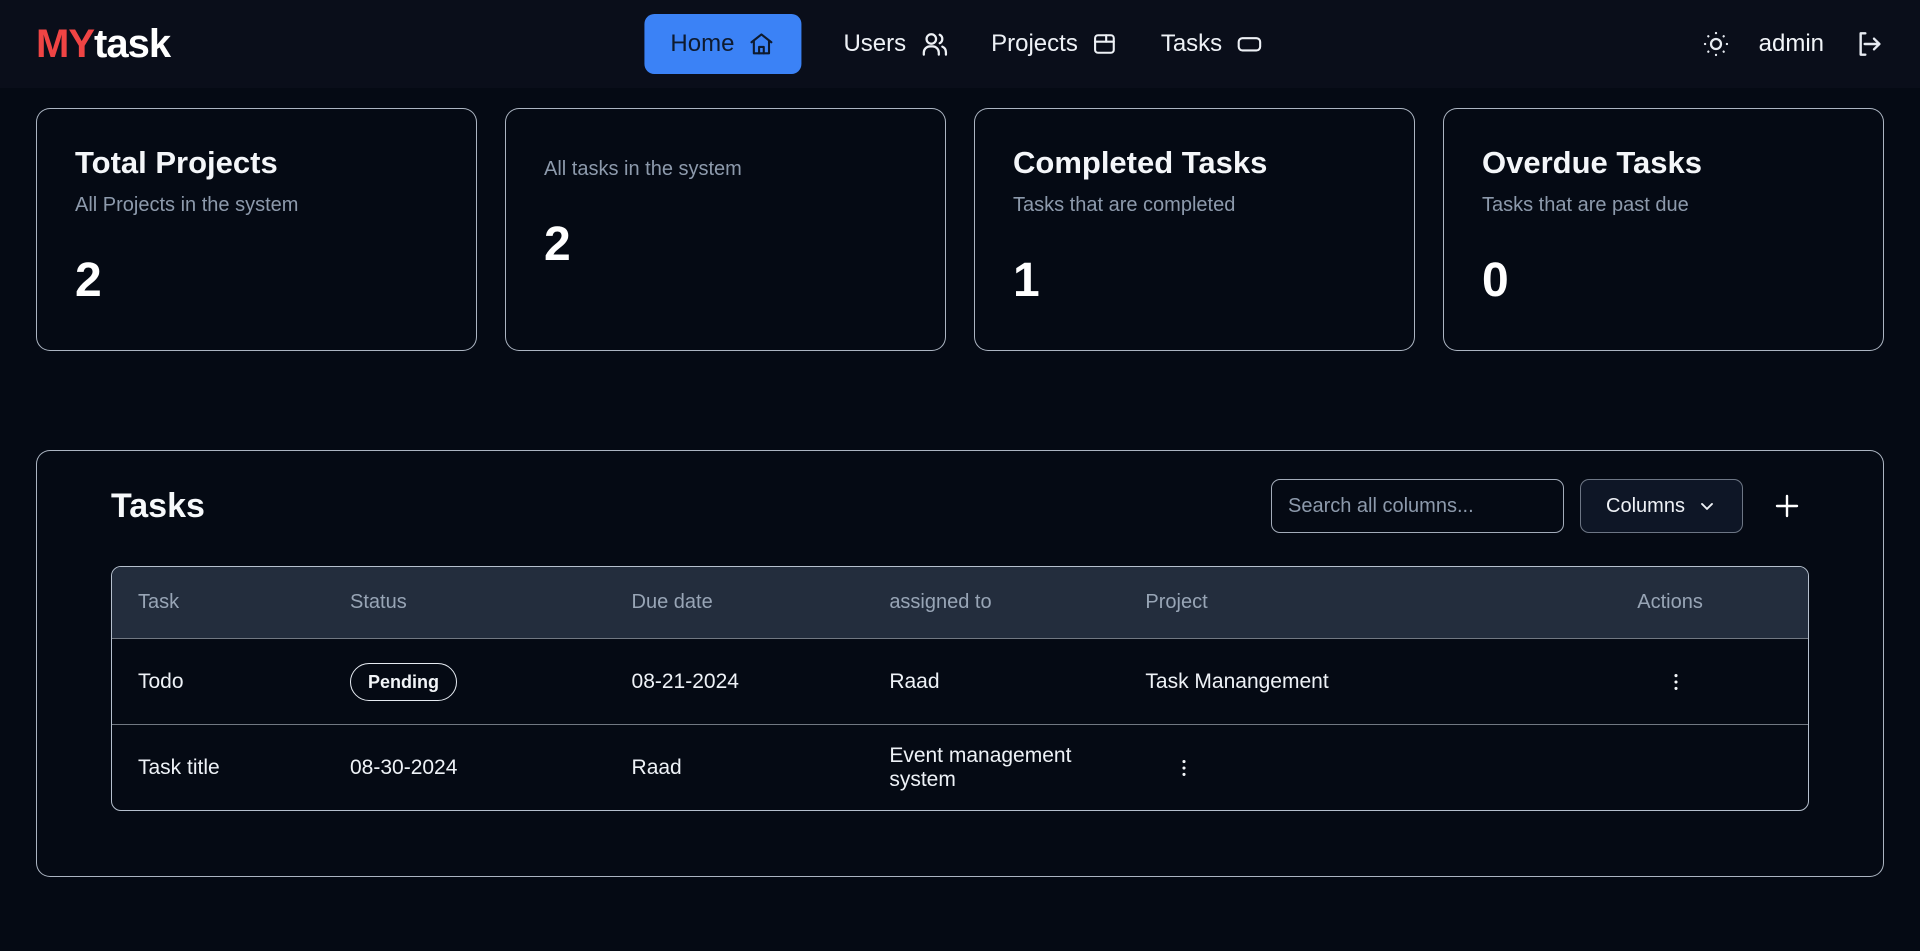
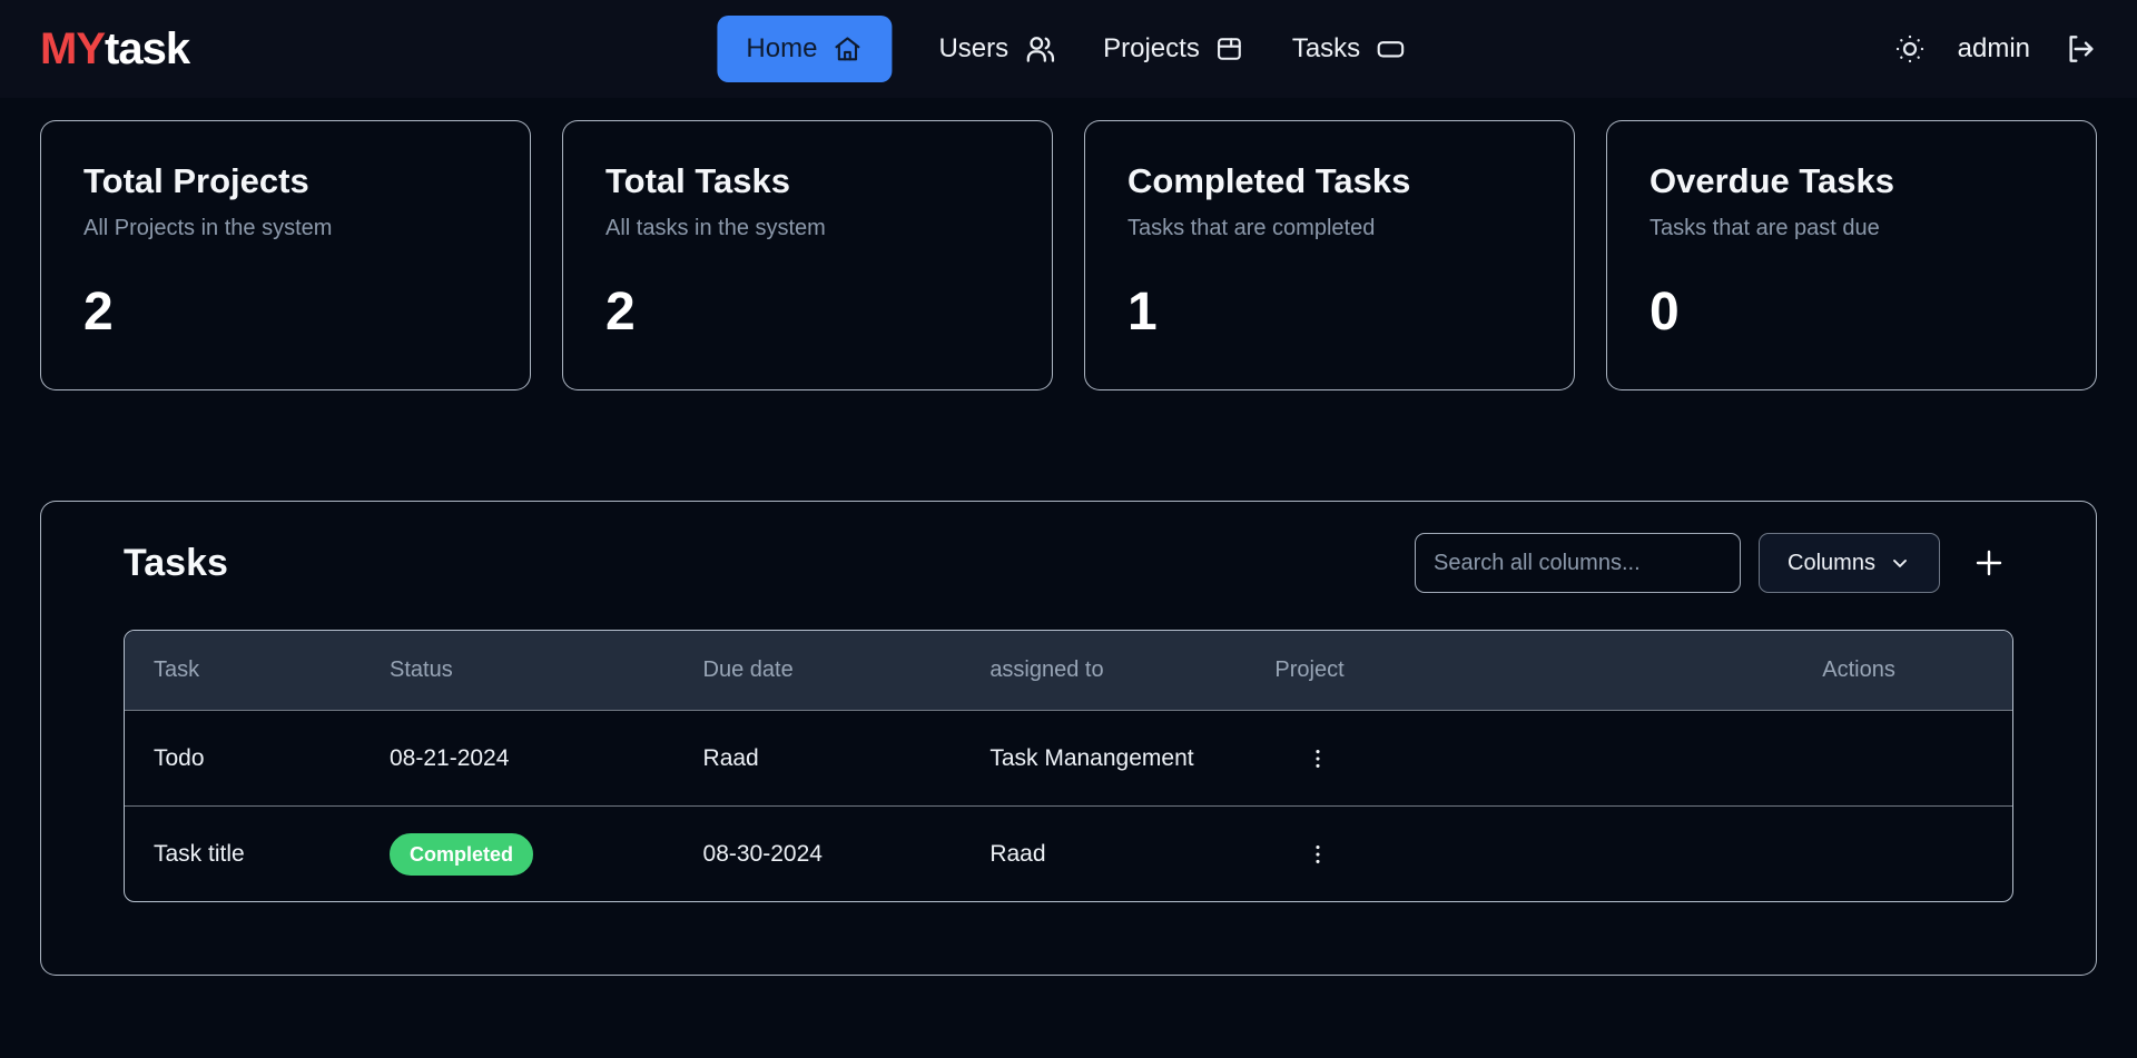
  MYtask
  Home
  Users
  Projects
  Tasks
  admin
  Total Projects
  All Projects in the system
  2
+ Total Tasks
  All tasks in the system
  2
  Completed Tasks
  Tasks that are completed
  1
  Overdue Tasks
  Tasks that are past due
  0
  Tasks
  Search all columns...
  Columns
  Task
  Status
  Due date
  assigned to
  Project
  Actions
  Todo
- Pending
  08-21-2024
  Raad
  Task Manangement
  Task title
+ Completed
  08-30-2024
  Raad
- Event management system
